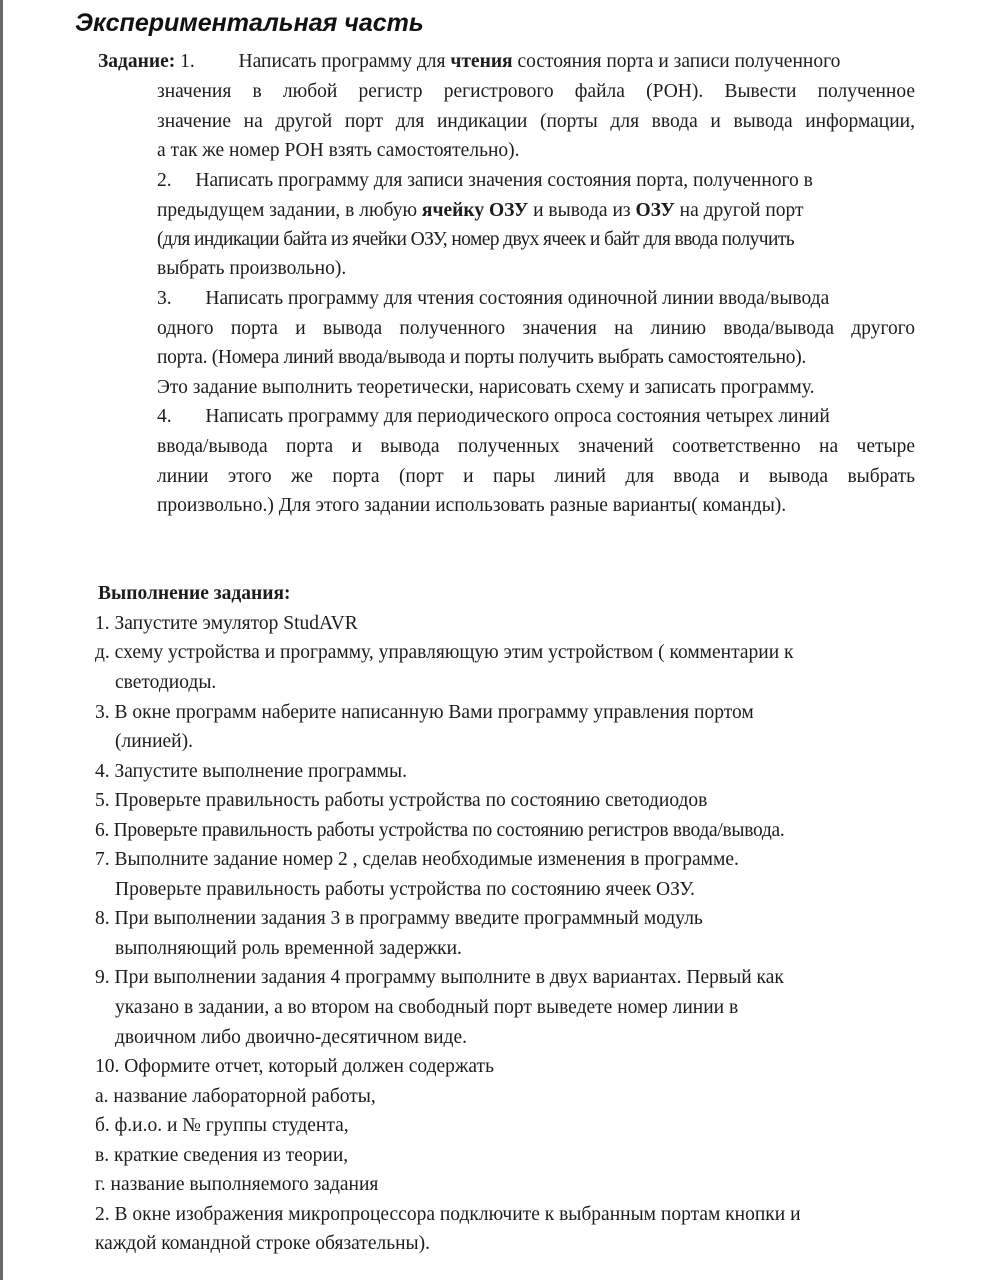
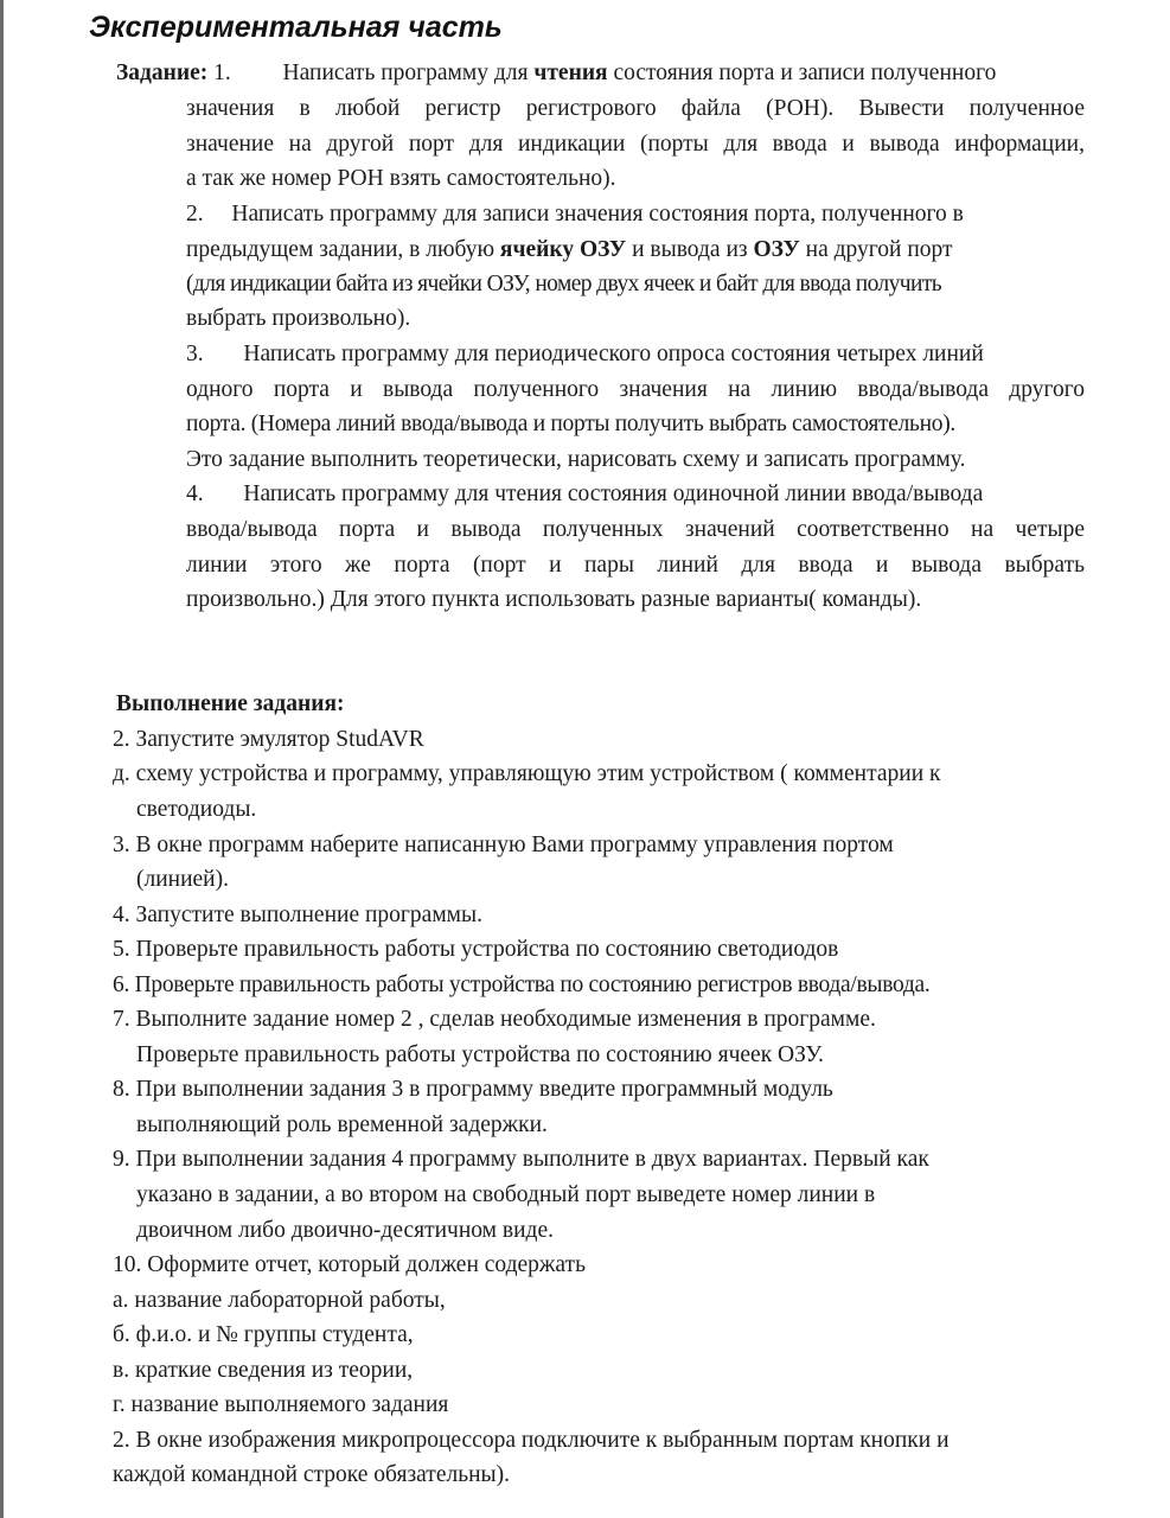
  Экспериментальная часть
  Задание: 1. Написать программу для чтения состояния порта и записи полученного
  значения в любой регистр регистрового файла (РОН). Вывести полученное
  значение на другой порт для индикации (порты для ввода и вывода информации,
  а так же номер РОН взять самостоятельно).
  2. Написать программу для записи значения состояния порта, полученного в
  предыдущем задании, в любую ячейку ОЗУ и вывода из ОЗУ на другой порт
  (для индикации байта из ячейки ОЗУ, номер двух ячеек и байт для ввода получить
  выбрать произвольно).
- 3. Написать программу для чтения состояния одиночной линии ввода/вывода
+ 3. Написать программу для периодического опроса состояния четырех линий
  одного порта и вывода полученного значения на линию ввода/вывода другого
  порта. (Номера линий ввода/вывода и порты получить выбрать самостоятельно).
  Это задание выполнить теоретически, нарисовать схему и записать программу.
- 4. Написать программу для периодического опроса состояния четырех линий
+ 4. Написать программу для чтения состояния одиночной линии ввода/вывода
  ввода/вывода порта и вывода полученных значений соответственно на четыре
  линии этого же порта (порт и пары линий для ввода и вывода выбрать
- произвольно.) Для этого задании использовать разные варианты( команды).
+ произвольно.) Для этого пункта использовать разные варианты( команды).
  Выполнение задания:
- 1. Запустите эмулятор StudAVR
+ 2. Запустите эмулятор StudAVR
  д. схему устройства и программу, управляющую этим устройством ( комментарии к
  светодиоды.
  3. В окне программ наберите написанную Вами программу управления портом
  (линией).
  4. Запустите выполнение программы.
  5. Проверьте правильность работы устройства по состоянию светодиодов
  6. Проверьте правильность работы устройства по состоянию регистров ввода/вывода.
  7. Выполните задание номер 2 , сделав необходимые изменения в программе.
  Проверьте правильность работы устройства по состоянию ячеек ОЗУ.
  8. При выполнении задания 3 в программу введите программный модуль
  выполняющий роль временной задержки.
  9. При выполнении задания 4 программу выполните в двух вариантах. Первый как
  указано в задании, а во втором на свободный порт выведете номер линии в
  двоичном либо двоично-десятичном виде.
  10. Оформите отчет, который должен содержать
  а. название лабораторной работы,
  б. ф.и.о. и № группы студента,
  в. краткие сведения из теории,
  г. название выполняемого задания
  2. В окне изображения микропроцессора подключите к выбранным портам кнопки и
  каждой командной строке обязательны).
